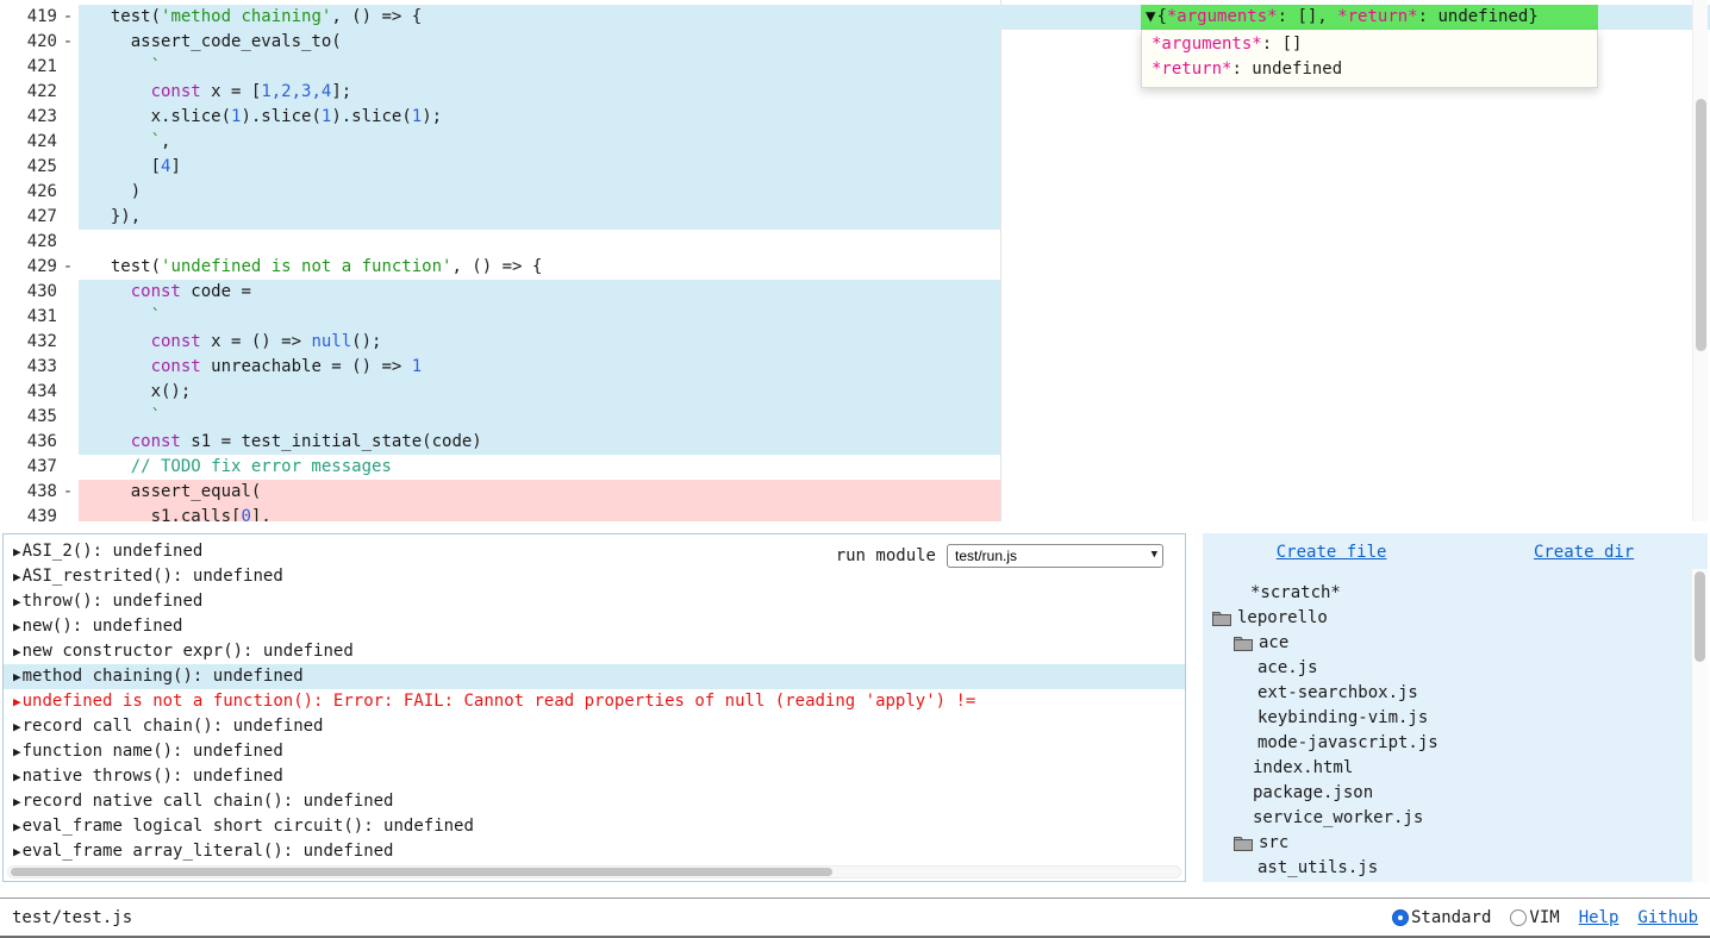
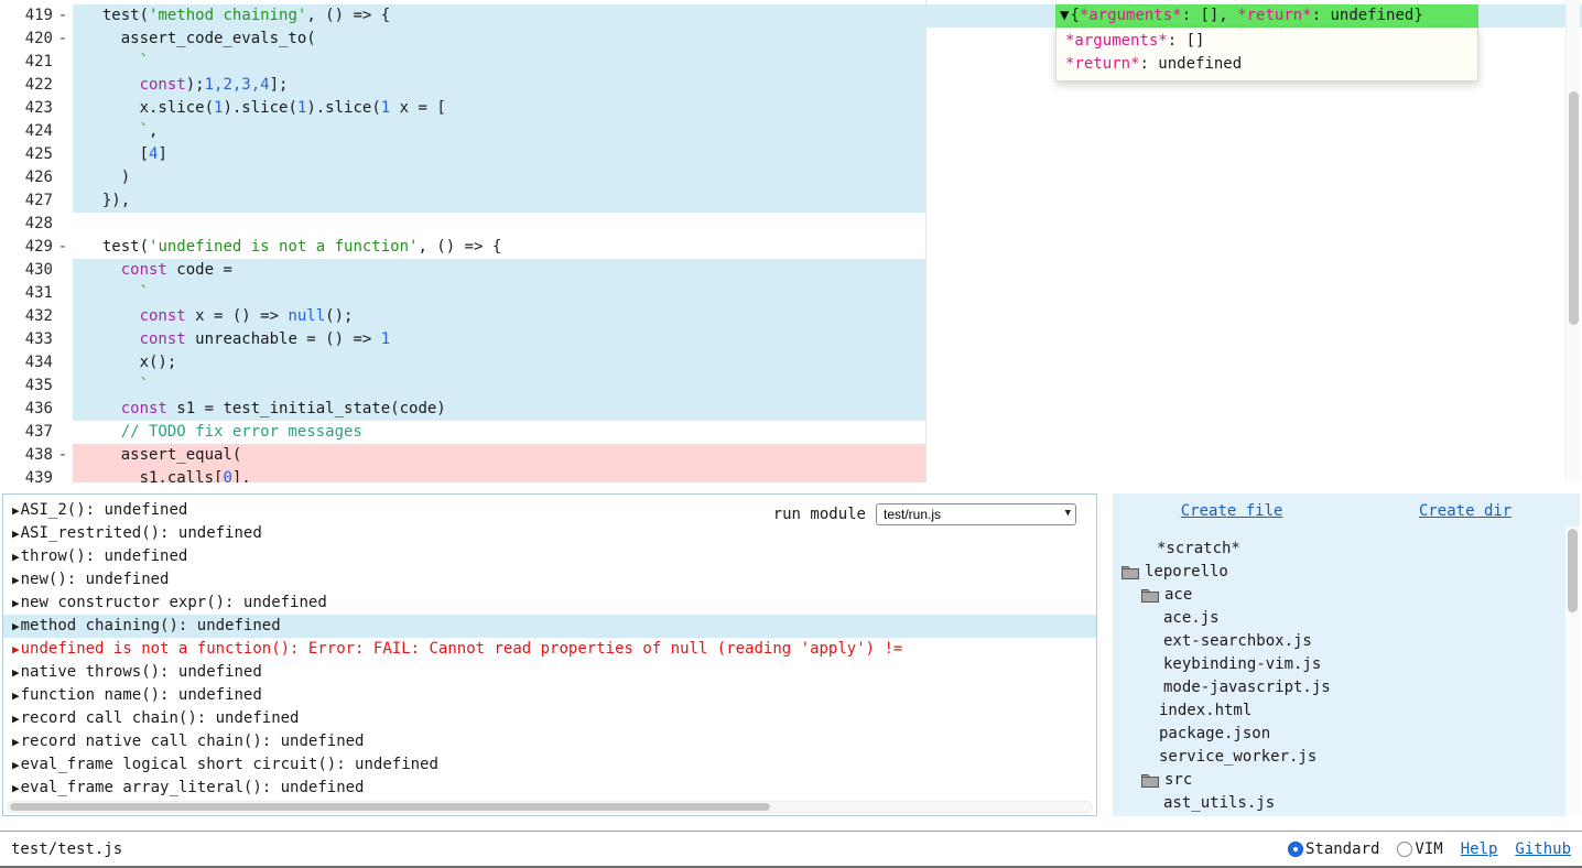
  419
  -
  test('method chaining', () => {
  420
  -
  assert_code_evals_to(
  421
  `
  422
- const x = [1,2,3,4];
+ const);1,2,3,4];
  423
- x.slice(1).slice(1).slice(1);
+ x.slice(1).slice(1).slice(1 x = [
  424
  `,
  425
  [4]
  426
  )
  427
  }),
  428
  429
  -
  test('undefined is not a function', () => {
  430
  const code =
  431
  `
  432
  const x = () => null();
  433
  const unreachable = () => 1
  434
  x();
  435
  `
  436
  const s1 = test_initial_state(code)
  437
  // TODO fix error messages
  438
  -
  assert_equal(
  439
  s1.calls[0],
  ▼{*arguments*: [], *return*: undefined}
  *arguments*: []
  *return*: undefined
  run module
  test/run.js
  ▼
  ▶ASI_2(): undefined
  ▶ASI_restrited(): undefined
  ▶throw(): undefined
  ▶new(): undefined
  ▶new constructor expr(): undefined
  ▶method chaining(): undefined
  ▶undefined is not a function(): Error: FAIL: Cannot read properties of null (reading 'apply') !=
- ▶record call chain(): undefined
+ ▶native throws(): undefined
  ▶function name(): undefined
- ▶native throws(): undefined
+ ▶record call chain(): undefined
  ▶record native call chain(): undefined
  ▶eval_frame logical short circuit(): undefined
  ▶eval_frame array_literal(): undefined
  Create file
  Create dir
  *scratch*
  leporello
  ace
  ace.js
  ext-searchbox.js
  keybinding-vim.js
  mode-javascript.js
  index.html
  package.json
  service_worker.js
  src
  ast_utils.js
  test/test.js
  Standard
  VIM
  Help
  Github
